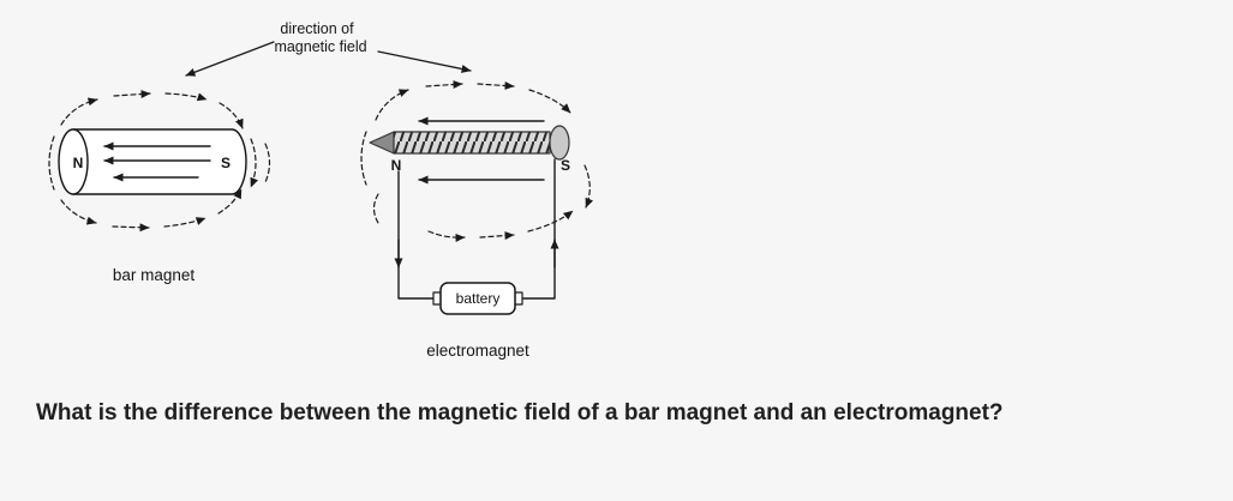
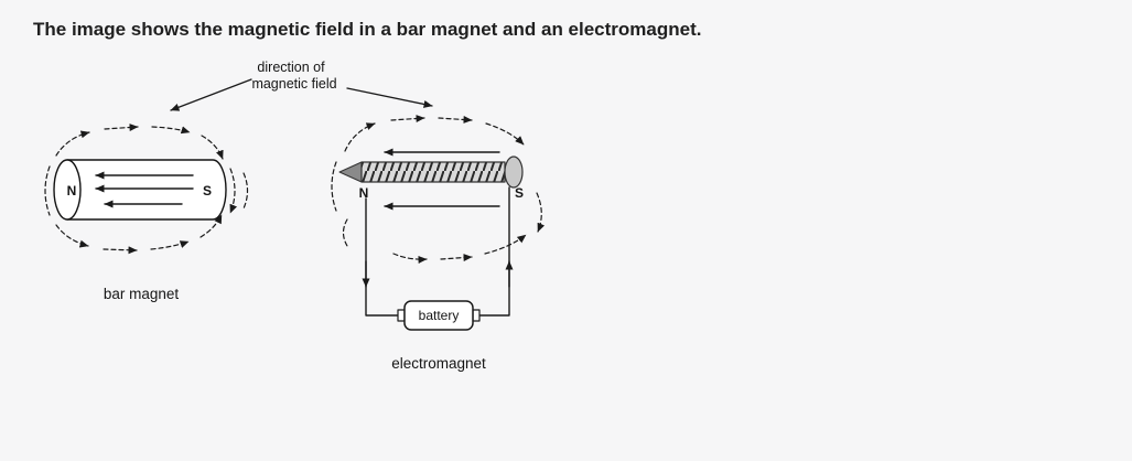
+ The image shows the magnetic field in a bar magnet and an electromagnet.
  direction of
  magnetic field
  N
  S
  bar magnet
  N
  S
  battery
  electromagnet
- What is the difference between the magnetic field of a bar magnet and an electromagnet?
